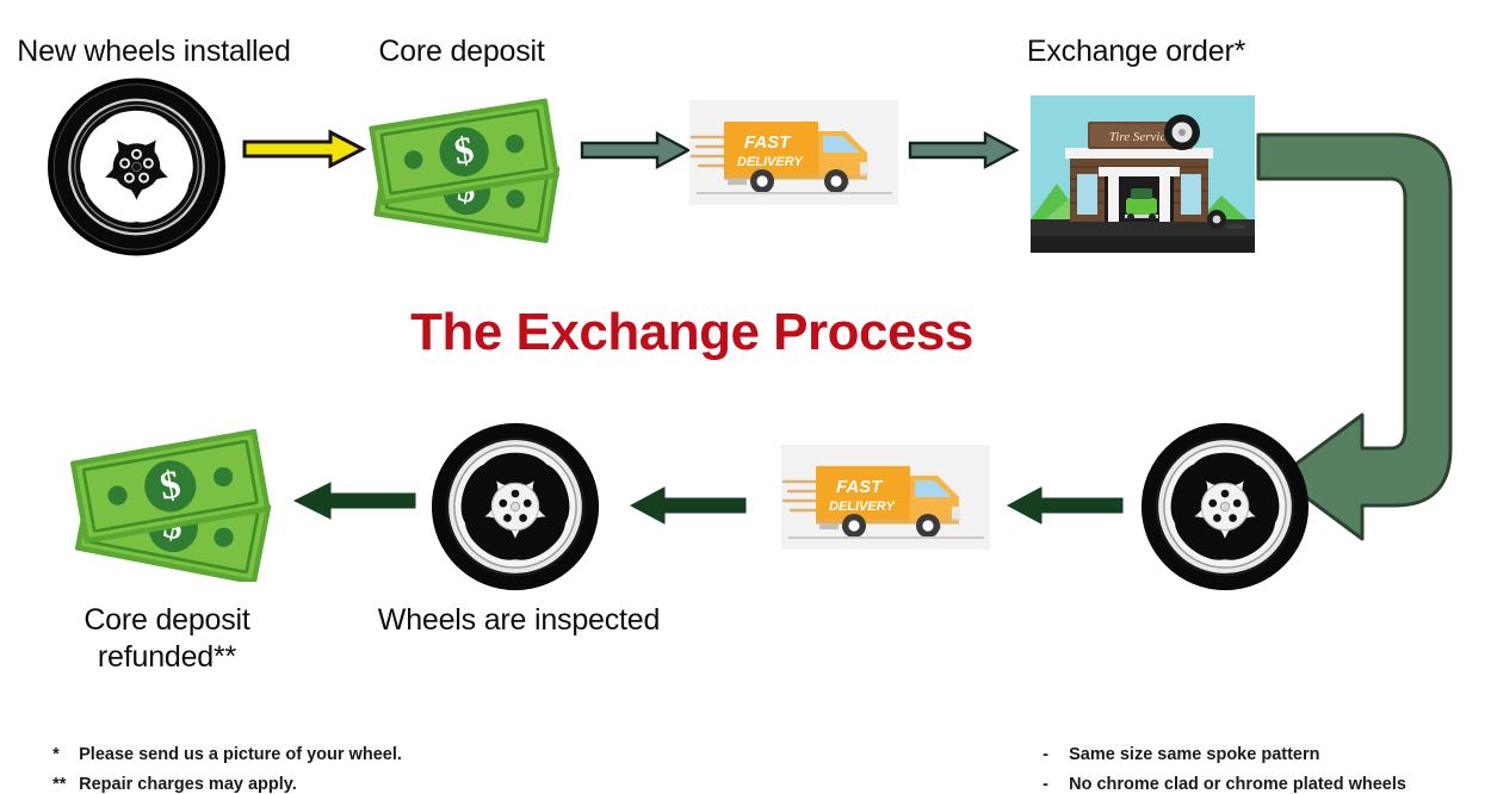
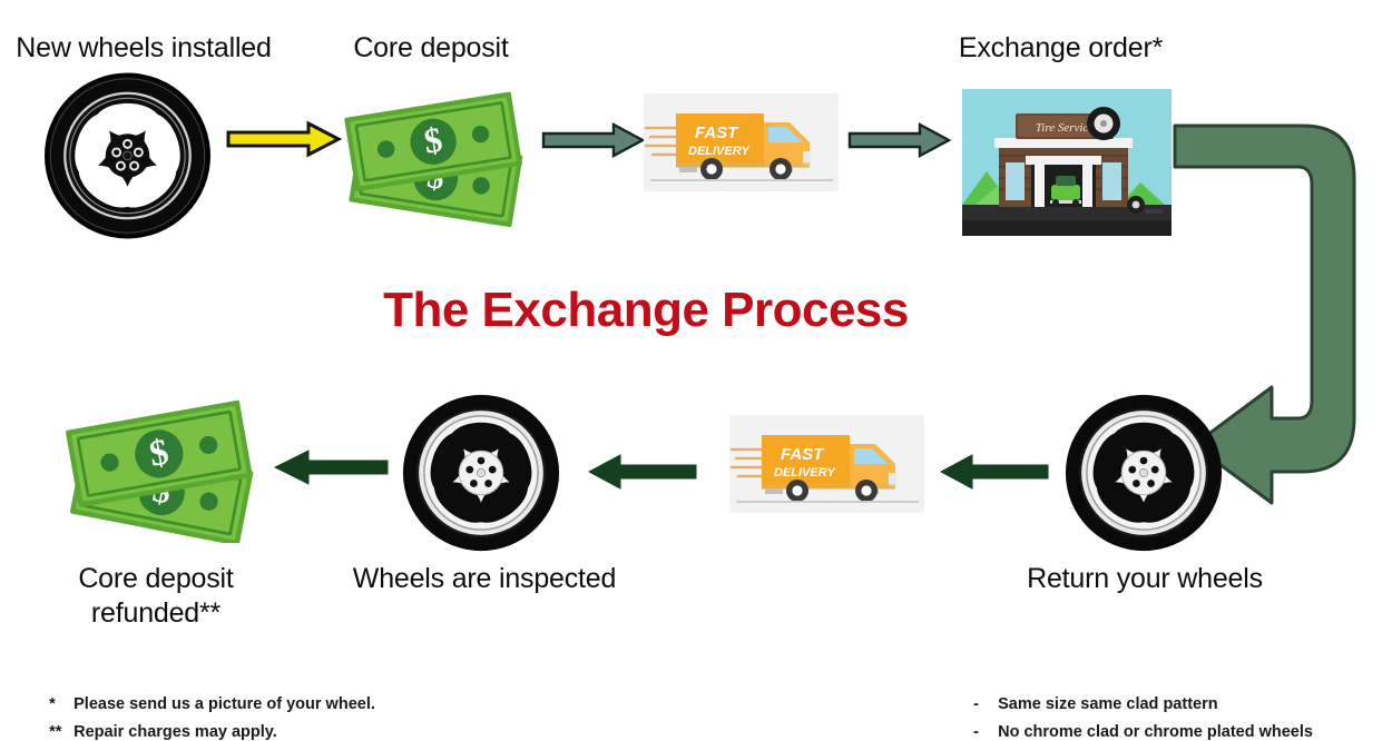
  New wheels installed
  Core deposit
  Exchange order*
  FAST
  DELIVERY
  Tire Servic
  The Exchange Process
+ Return your wheels
  FAST
  DELIVERY
  Wheels are inspected
  Core deposit refunded**
  * Please send us a picture of your wheel.
  ** Repair charges may apply.
- - Same size same spoke pattern
+ - Same size same clad pattern
  - No chrome clad or chrome plated wheels
